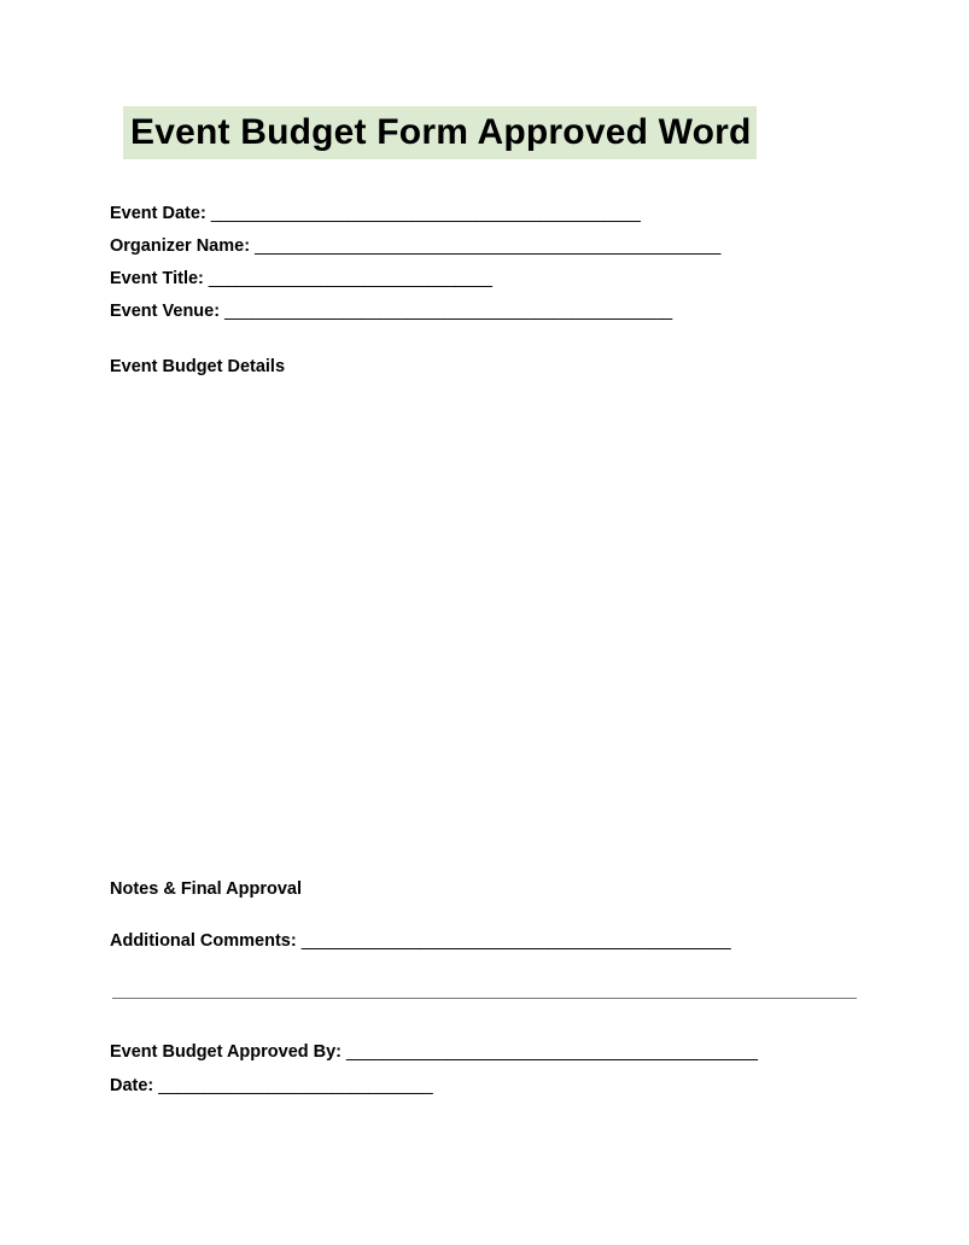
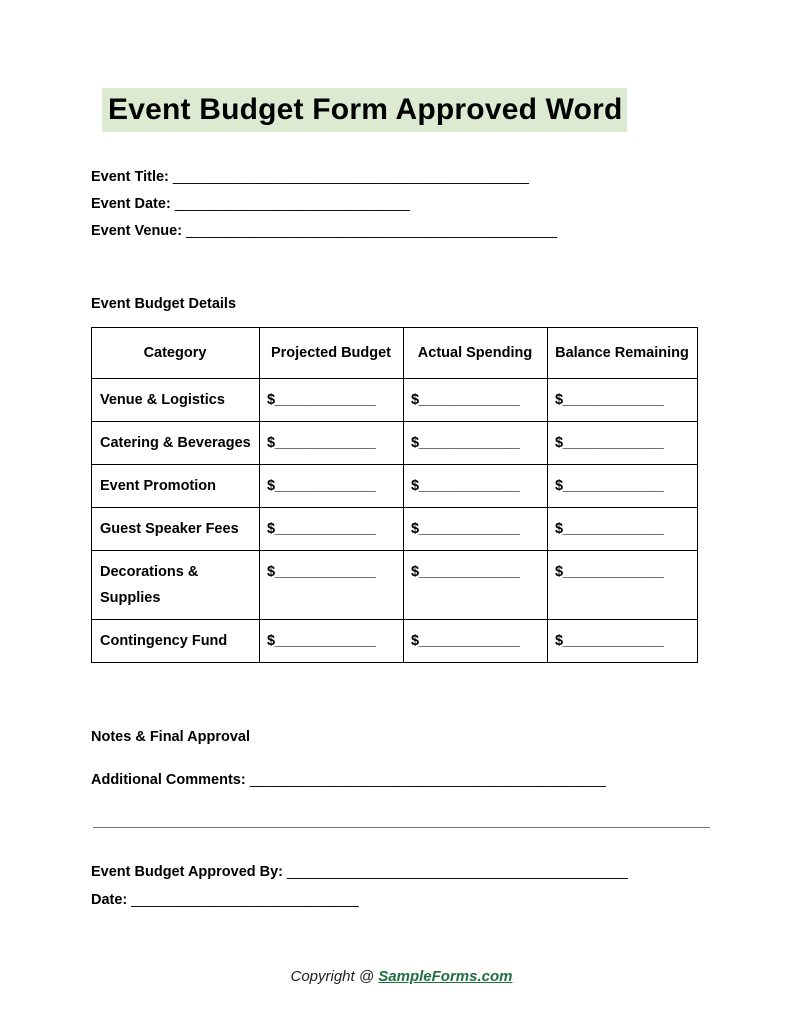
  Event Budget Form Approved Word
- Event Date: _______________________________________________
+ Event Title: _______________________________________________
- Organizer Name: ___________________________________________________
- Event Title: _______________________________
+ Event Date: _______________________________
  Event Venue: _________________________________________________
  Event Budget Details
+ Category	Projected Budget	Actual Spending	Balance Remaining
+ Venue & Logistics	$_____________	$_____________	$_____________
+ Catering & Beverages	$_____________	$_____________	$_____________
+ Event Promotion	$_____________	$_____________	$_____________
+ Guest Speaker Fees	$_____________	$_____________	$_____________
+ Decorations & Supplies	$_____________	$_____________	$_____________
+ Contingency Fund	$_____________	$_____________	$_____________
  Notes & Final Approval
  Additional Comments: _______________________________________________
  Event Budget Approved By: _____________________________________________
  Date: ______________________________
+ Copyright @ SampleForms.com
